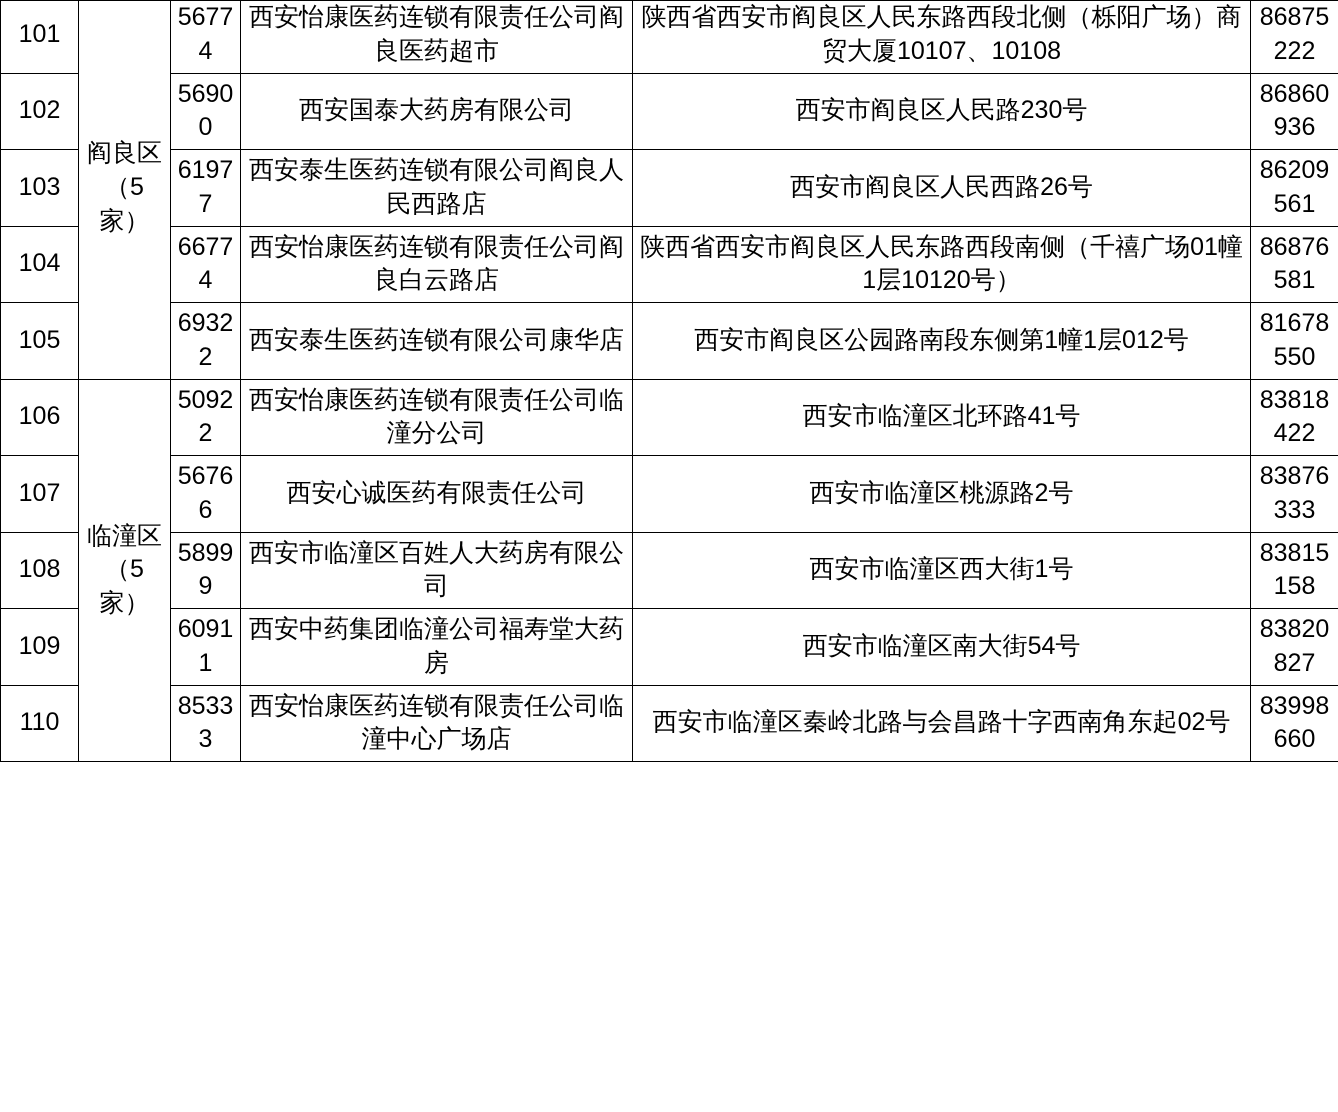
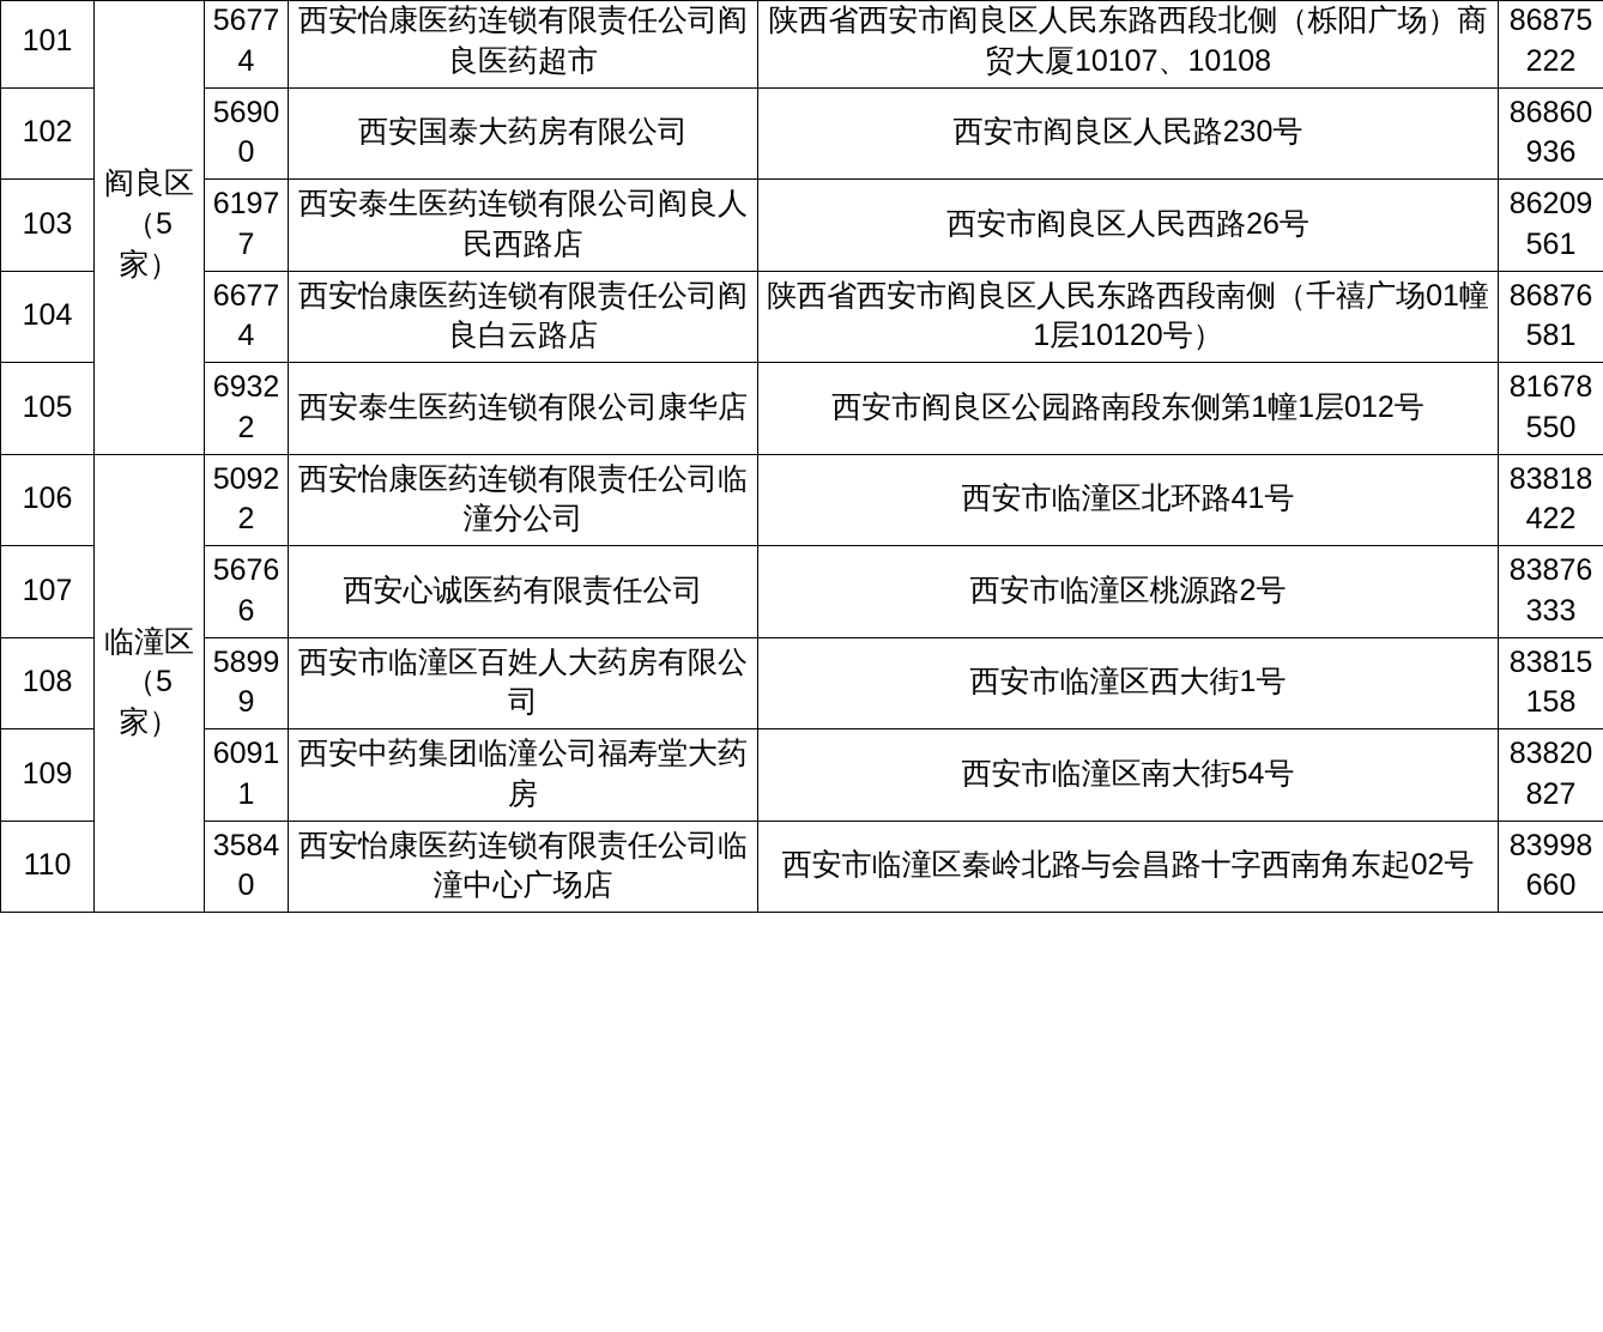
  101	阎良区（5家）	56774	西安怡康医药连锁有限责任公司阎良医药超市	陕西省西安市阎良区人民东路西段北侧（栎阳广场）商贸大厦10107、10108	86875222
  102	56900	西安国泰大药房有限公司	西安市阎良区人民路230号	86860936
  103	61977	西安泰生医药连锁有限公司阎良人民西路店	西安市阎良区人民西路26号	86209561
  104	66774	西安怡康医药连锁有限责任公司阎良白云路店	陕西省西安市阎良区人民东路西段南侧（千禧广场01幢1层10120号）	86876581
  105	69322	西安泰生医药连锁有限公司康华店	西安市阎良区公园路南段东侧第1幢1层012号	81678550
  106	临潼区（5家）	50922	西安怡康医药连锁有限责任公司临潼分公司	西安市临潼区北环路41号	83818422
  107	56766	西安心诚医药有限责任公司	西安市临潼区桃源路2号	83876333
  108	58999	西安市临潼区百姓人大药房有限公司	西安市临潼区西大街1号	83815158
  109	60911	西安中药集团临潼公司福寿堂大药房	西安市临潼区南大街54号	83820827
- 110	85333	西安怡康医药连锁有限责任公司临潼中心广场店	西安市临潼区秦岭北路与会昌路十字西南角东起02号	83998660
+ 110	35840	西安怡康医药连锁有限责任公司临潼中心广场店	西安市临潼区秦岭北路与会昌路十字西南角东起02号	83998660
